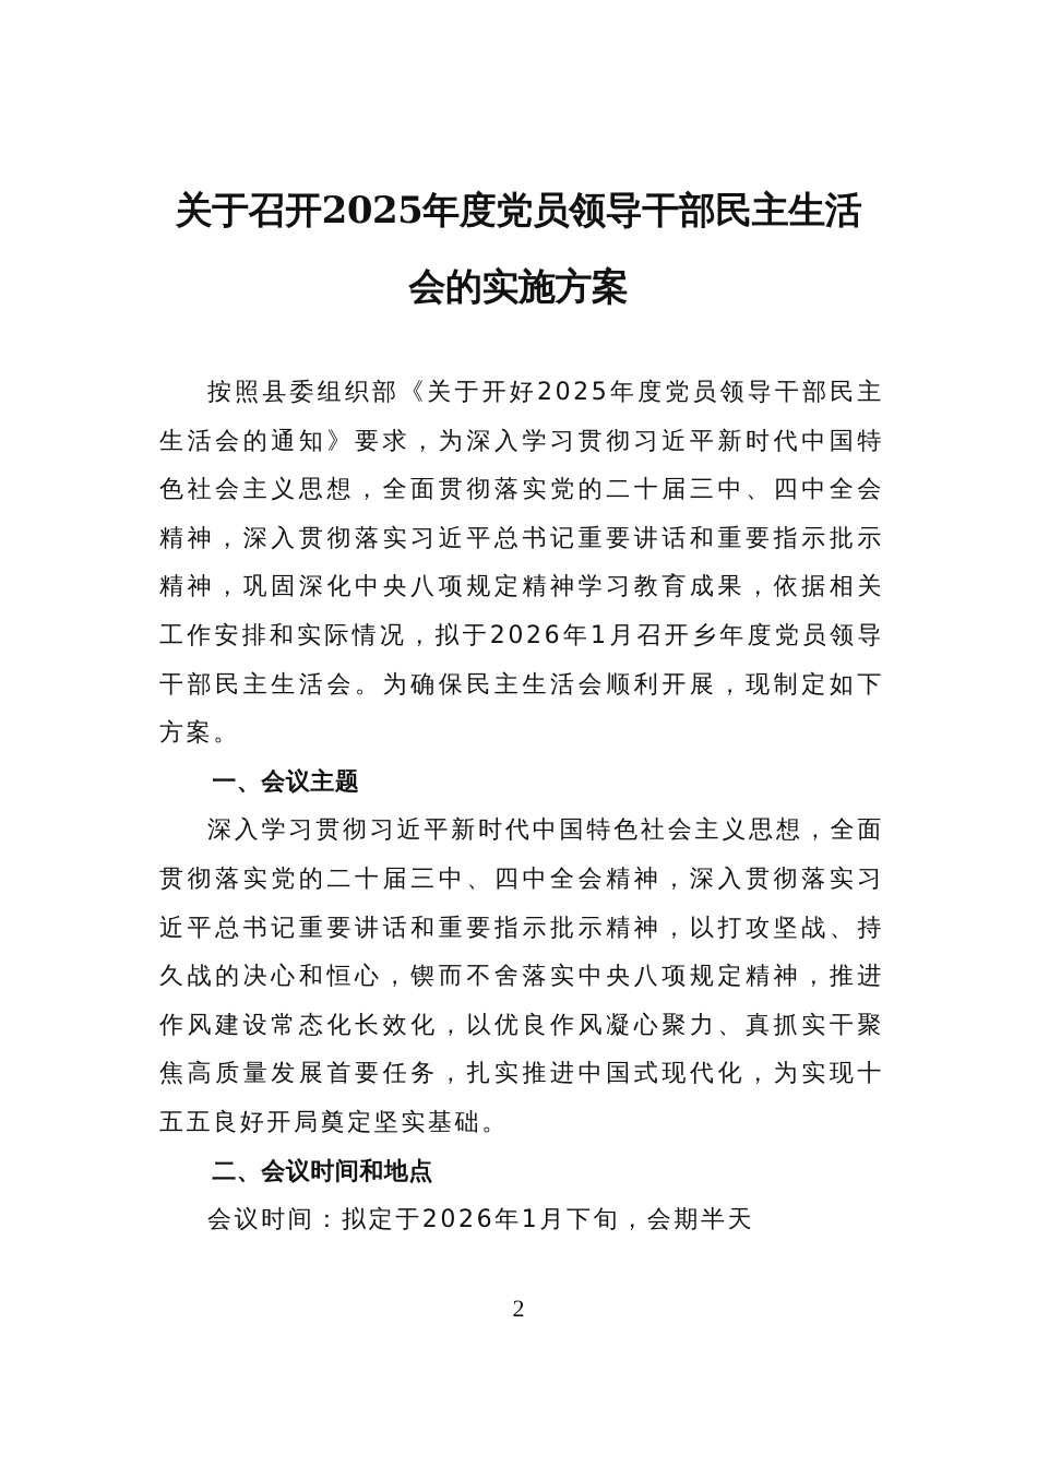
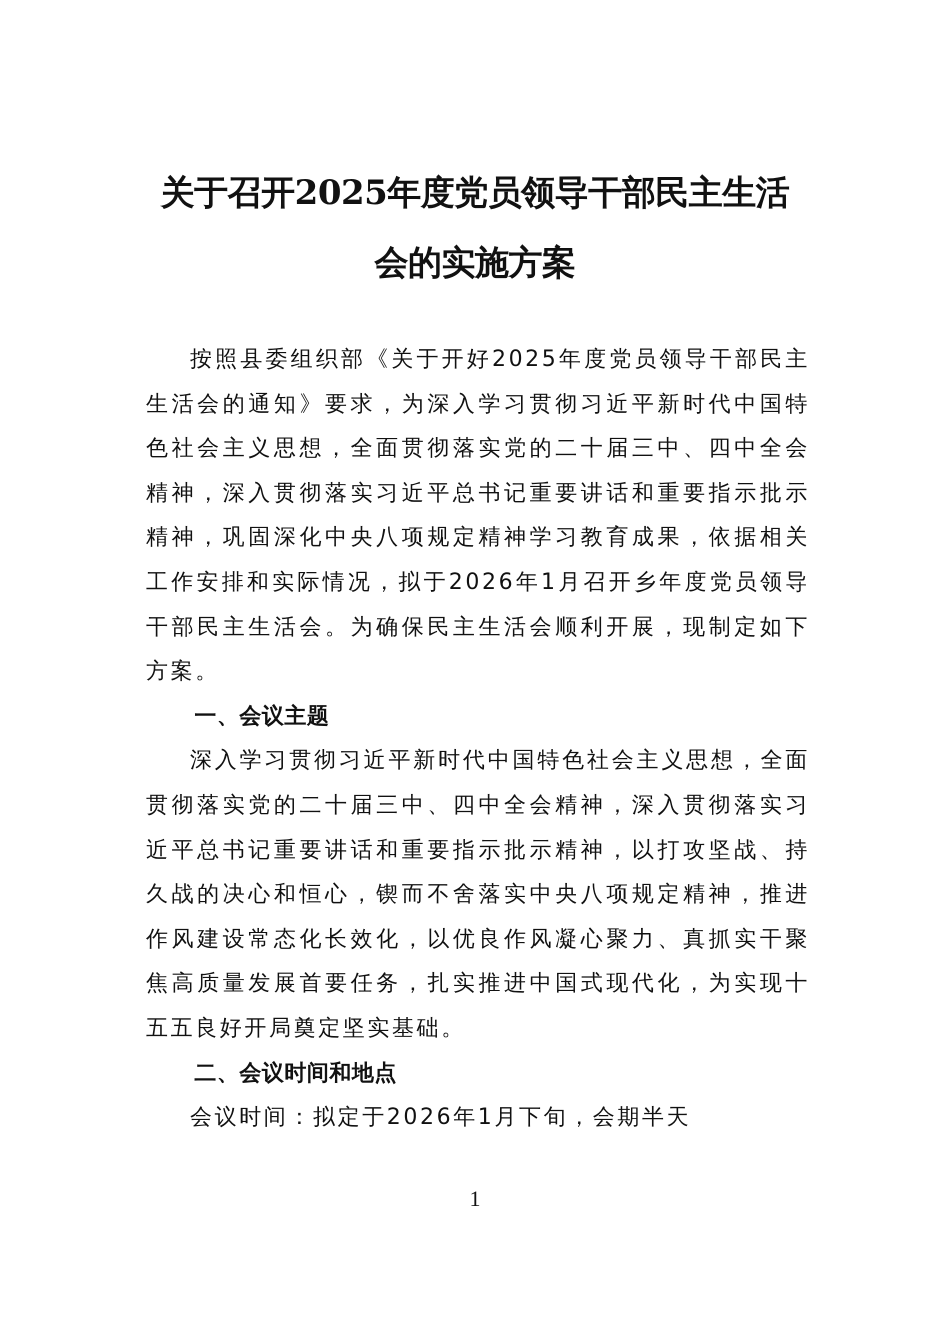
  关于召开2025年度党员领导干部民主生活
  会的实施方案
  按照县委组织部《关于开好2025年度党员领导干部民主生活会的通知》要求，为深入学习贯彻习近平新时代中国特色社会主义思想，全面贯彻落实党的二十届三中、四中全会精神，深入贯彻落实习近平总书记重要讲话和重要指示批示精神，巩固深化中央八项规定精神学习教育成果，依据相关工作安排和实际情况，拟于2026年1月召开乡年度党员领导干部民主生活会。为确保民主生活会顺利开展，现制定如下方案。
  一、会议主题
  深入学习贯彻习近平新时代中国特色社会主义思想，全面贯彻落实党的二十届三中、四中全会精神，深入贯彻落实习近平总书记重要讲话和重要指示批示精神，以打攻坚战、持久战的决心和恒心，锲而不舍落实中央八项规定精神，推进作风建设常态化长效化，以优良作风凝心聚力、真抓实干聚焦高质量发展首要任务，扎实推进中国式现代化，为实现十五五良好开局奠定坚实基础。
  二、会议时间和地点
  会议时间：拟定于2026年1月下旬，会期半天
- 2
+ 1
